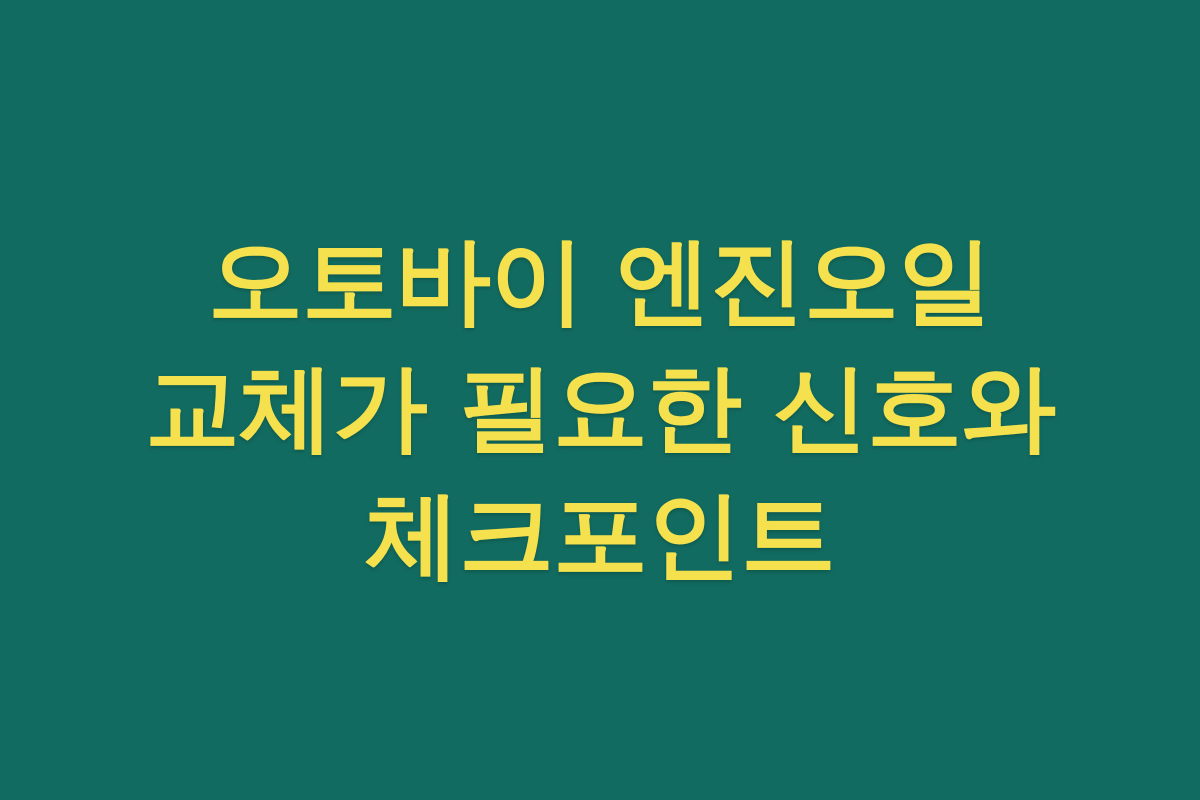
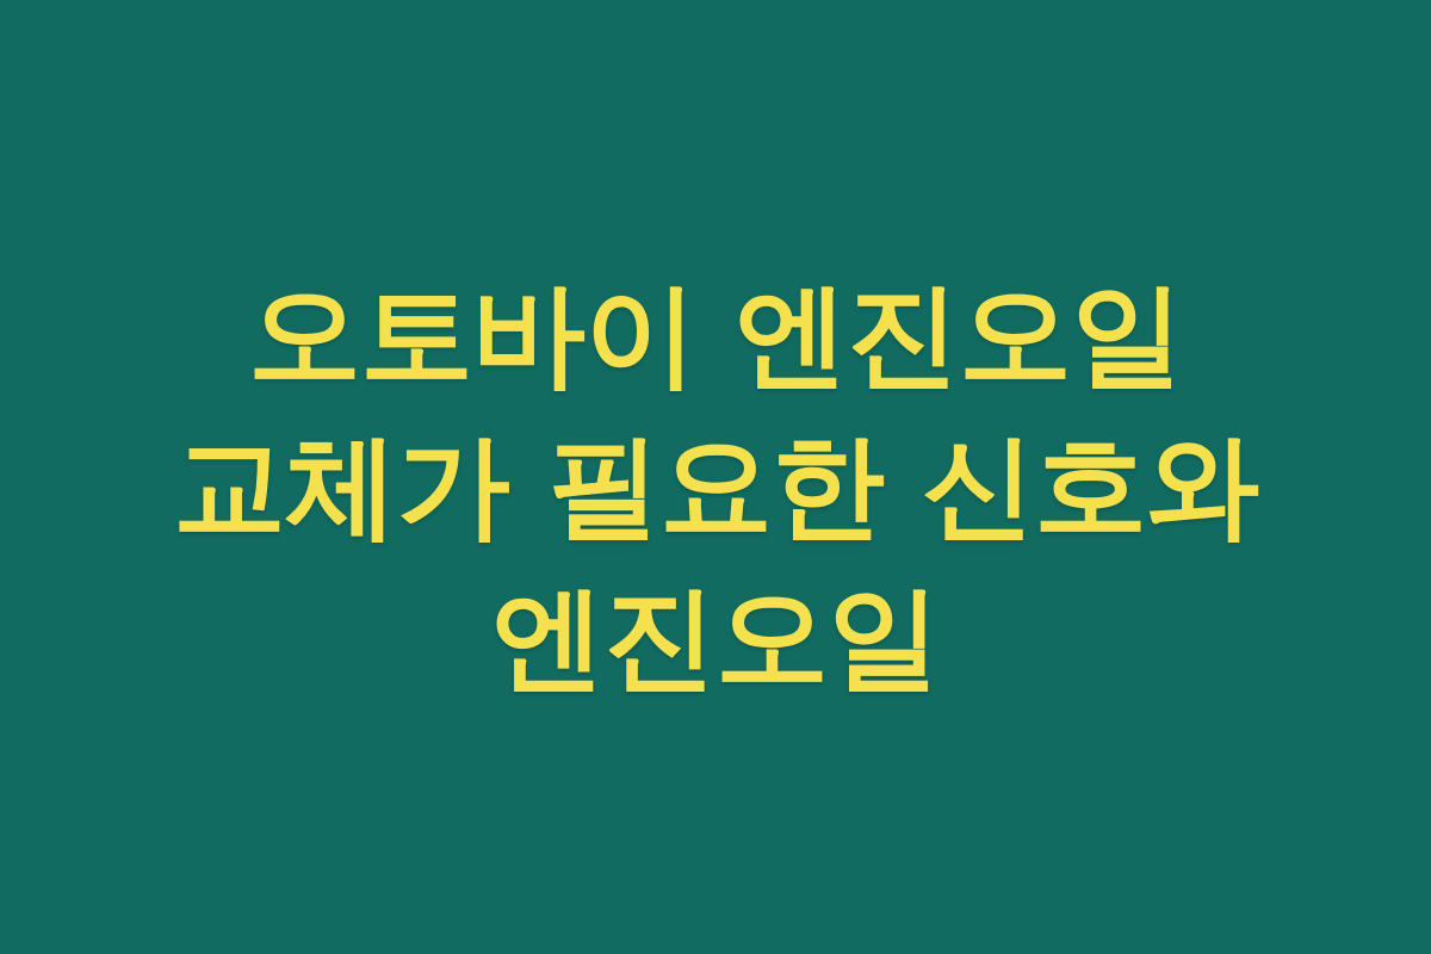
- 오토바이 엔진오일 교체가 필요한 신호와 체크포인트
+ 오토바이 엔진오일 교체가 필요한 신호와 엔진오일
